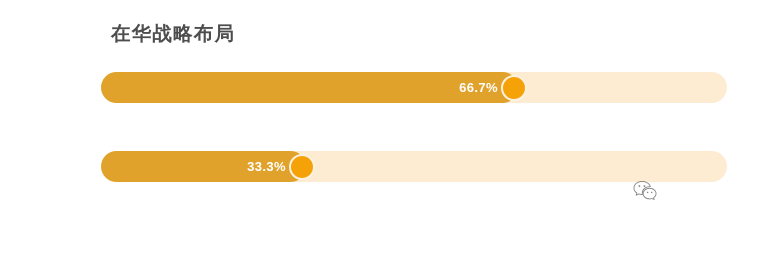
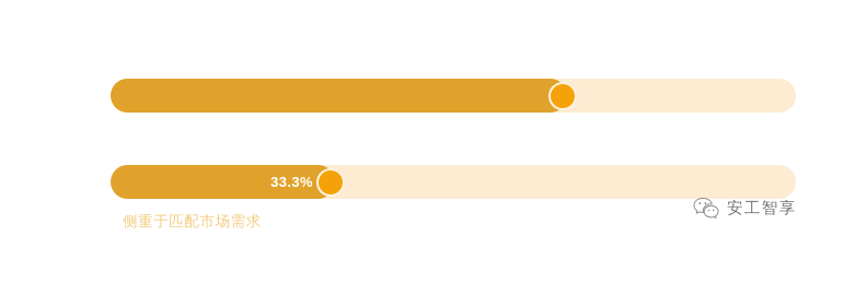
- 在华战略布局
- 66.7%
  33.3%
+ 侧重于匹配市场需求
+ 安工智享
